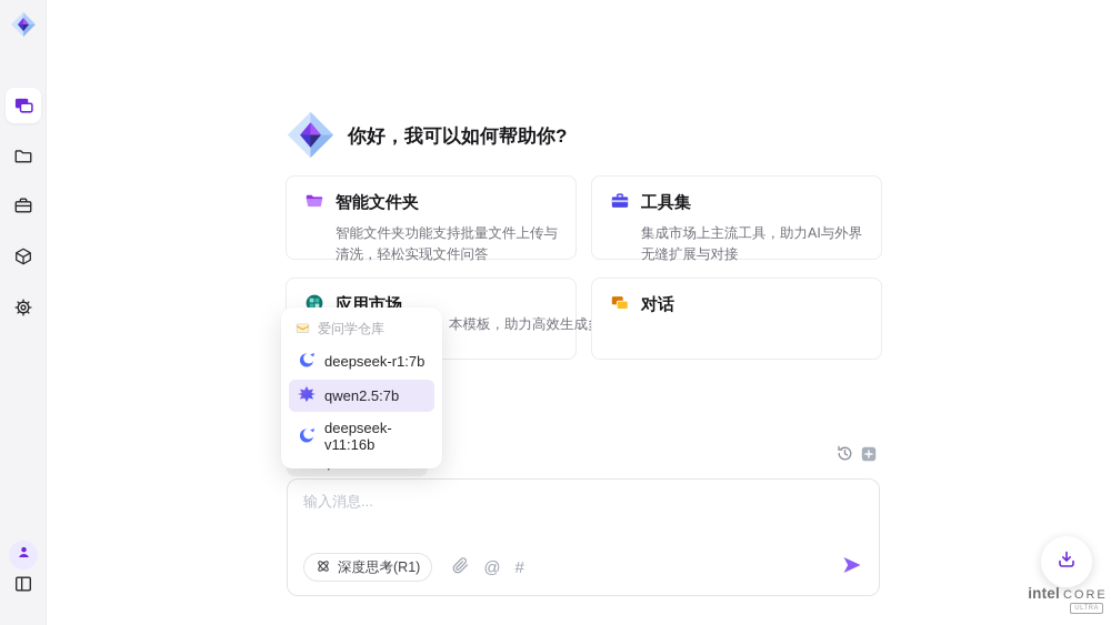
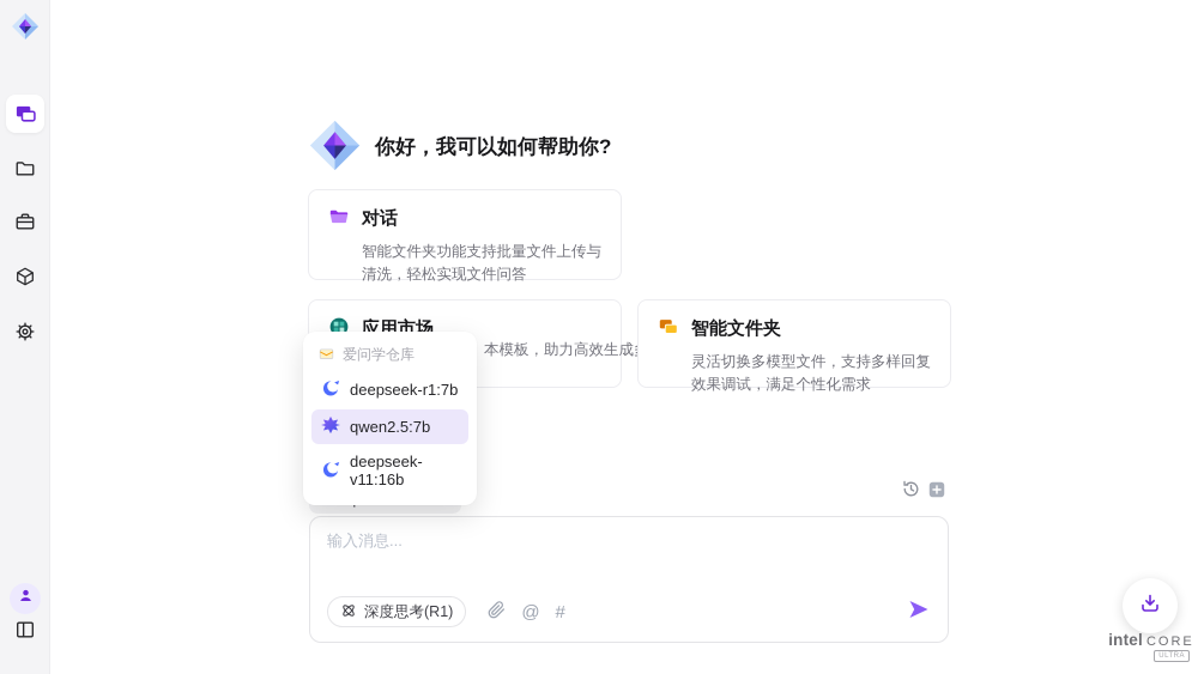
  你好，我可以如何帮助你?
- 智能文件夹
+ 对话
  智能文件夹功能支持批量文件上传与清洗，轻松实现文件问答
- 工具集
- 集成市场上主流工具，助力AI与外界无缝扩展与对接
  应用市场
  本模板，助力高效生成
- 对话
+ 智能文件夹
+ 灵活切换多模型文件，支持多样回复效果调试，满足个性化需求
  爱问学仓库
  deepseek-r1:7b
  qwen2.5:7b
  deepseek-v11:16b
  输入消息...
  深度思考(R1)
  @
  #
  intel
  CORE
